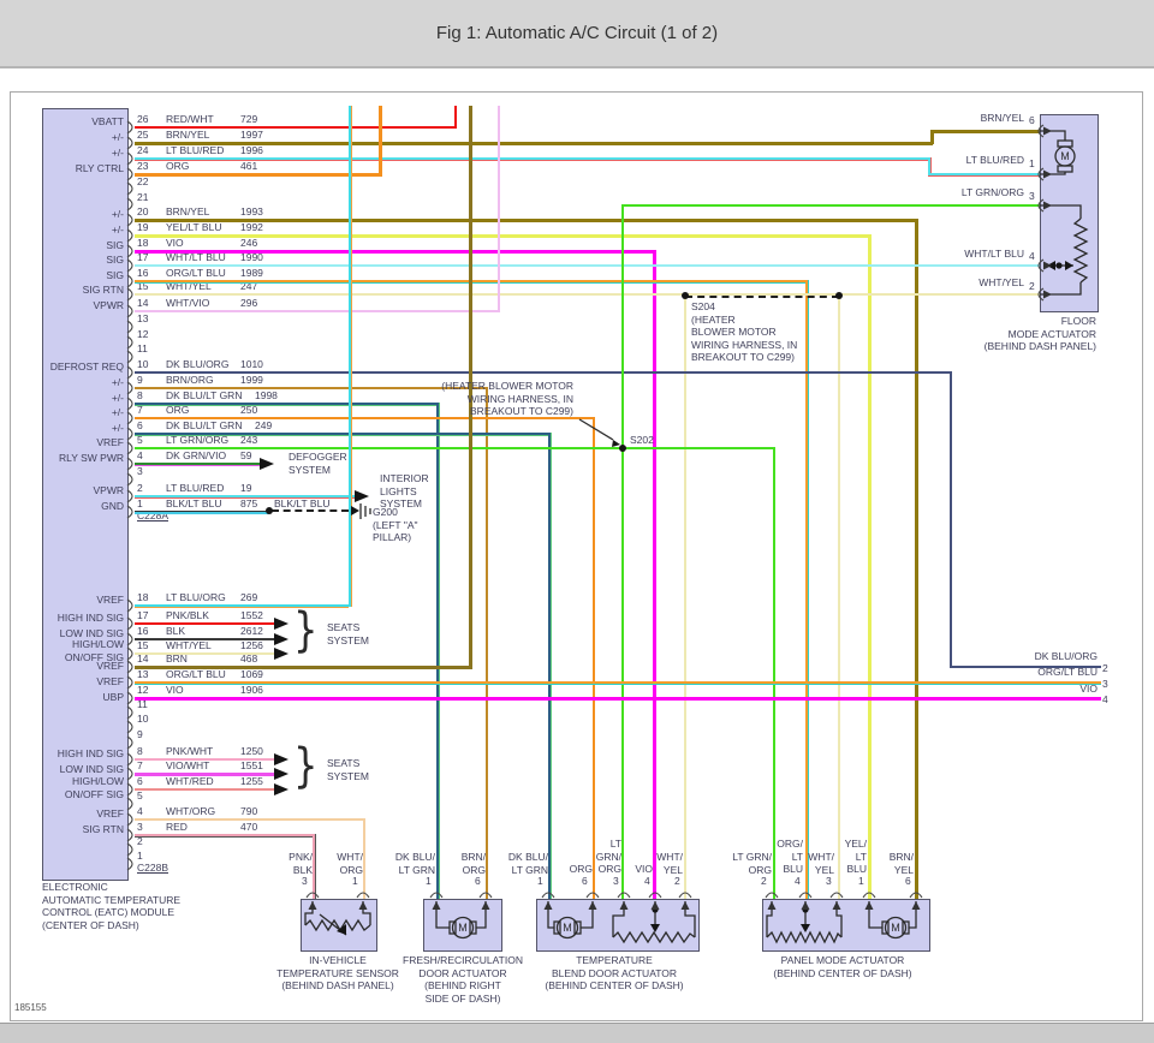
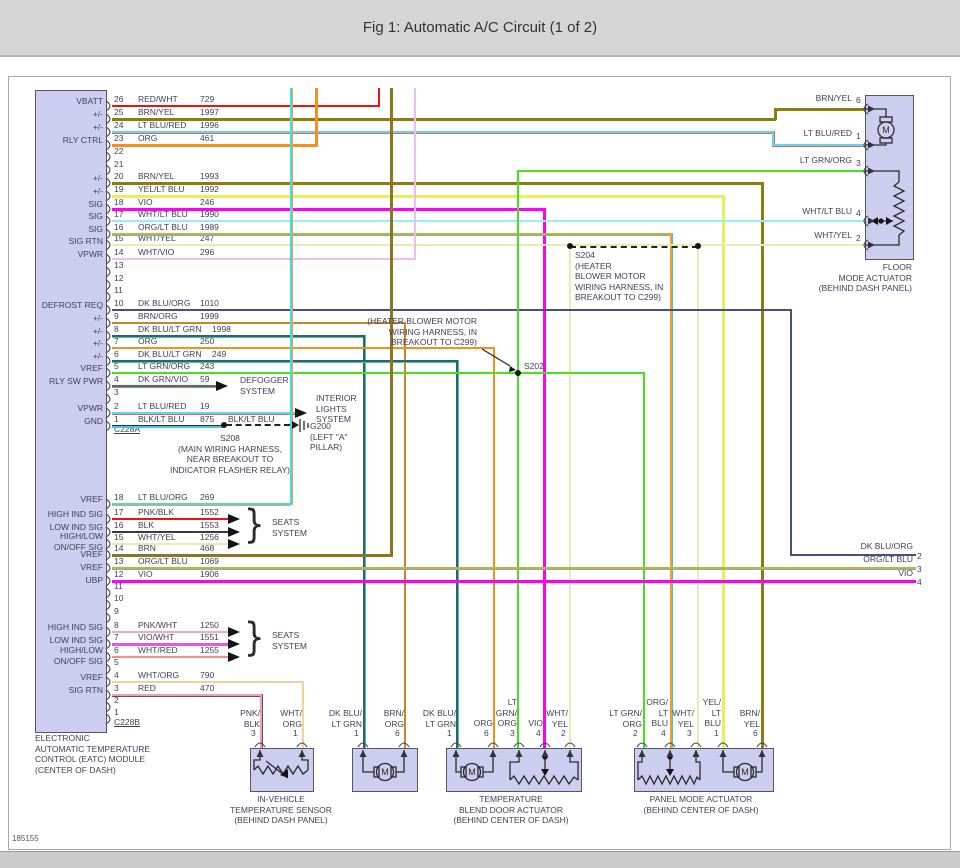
  Fig 1: Automatic A/C Circuit (1 of 2)
  185155
  ELECTRONIC
  AUTOMATIC TEMPERATURE
  CONTROL (EATC) MODULE
  (CENTER OF DASH)
  C228A
  C228B
  26
  RED/WHT
  729
  25
  BRN/YEL
  1997
  24
  LT BLU/RED
  1996
  23
  ORG
  461
  22
  21
  20
  BRN/YEL
  1993
  19
  YEL/LT BLU
  1992
  18
  VIO
  246
  17
  WHT/LT BLU
  1990
  16
  ORG/LT BLU
  1989
  15
  WHT/YEL
  247
  14
  WHT/VIO
  296
  13
  12
  11
  10
  DK BLU/ORG
  1010
  9
  BRN/ORG
  1999
  8
  DK BLU/LT GRN
  1998
  7
  ORG
  250
  6
  DK BLU/LT GRN
  249
  5
  LT GRN/ORG
  243
  4
  DK GRN/VIO
  59
  3
  2
  LT BLU/RED
  19
  1
  BLK/LT BLU
  875
  VBATT
  +/-
  +/-
  RLY CTRL
  +/-
  +/-
  SIG
  SIG
  SIG
  SIG RTN
  VPWR
  DEFROST REQ
  +/-
  +/-
  +/-
  +/-
  VREF
  RLY SW PWR
  VPWR
  GND
  18
  LT BLU/ORG
  269
  17
  PNK/BLK
  1552
  16
  BLK
- 2612
+ 1553
  15
  WHT/YEL
  1256
  14
  BRN
  468
  13
  ORG/LT BLU
  1069
  12
  VIO
  1906
  11
  10
  9
  8
  PNK/WHT
  1250
  7
  VIO/WHT
  1551
  6
  WHT/RED
  1255
  5
  4
  WHT/ORG
  790
  3
  RED
  470
  2
  1
  VREF
  HIGH IND SIG
  LOW IND SIG
  HIGH/LOW
  ON/OFF SIG
  VREF
  VREF
  UBP
  HIGH IND SIG
  LOW IND SIG
  HIGH/LOW
  ON/OFF SIG
  VREF
  SIG RTN
  }
  }
  DEFOGGER
  SYSTEM
  INTERIOR
  LIGHTS
  SYSTEM
  SEATS
  SYSTEM
  SEATS
  SYSTEM
  BLK/LT BLU
  G200
  (LEFT "A"
  PILLAR)
+ S208
+ (MAIN WIRING HARNESS,
+ NEAR BREAKOUT TO
+ INDICATOR FLASHER RELAY)
  S204
  (HEATER
  BLOWER MOTOR
  WIRING HARNESS, IN
  BREAKOUT TO C299)
  (HEATER BLOWER MOTOR
  WIRING HARNESS, IN
  BREAKOUT TO C299)
  S202
  FLOOR
  MODE ACTUATOR
  (BEHIND DASH PANEL)
  BRN/YEL
  6
  LT BLU/RED
  1
  LT GRN/ORG
  3
  WHT/LT BLU
  4
  WHT/YEL
  2
  DK BLU/ORG
  2
  ORG/LT BLU
  3
  VIO
  4
  IN-VEHICLE
  TEMPERATURE SENSOR
  (BEHIND DASH PANEL)
- FRESH/RECIRCULATION
- DOOR ACTUATOR
- (BEHIND RIGHT
- SIDE OF DASH)
  TEMPERATURE
  BLEND DOOR ACTUATOR
  (BEHIND CENTER OF DASH)
  PANEL MODE ACTUATOR
  (BEHIND CENTER OF DASH)
  PNK/
  BLK
  3
  WHT/
  ORG
  1
  DK BLU/
  LT GRN
  1
  BRN/
  ORG
  6
  DK BLU/
  LT GRN
  1
  ORG
  6
  LT
  GRN/
  ORG
  3
  VIO
  4
  WHT/
  YEL
  2
  LT GRN/
  ORG
  2
  ORG/
  LT
  BLU
  4
  WHT/
  YEL
  3
  YEL/
  LT
  BLU
  1
  BRN/
  YEL
  6
  M
  M
  M
  M
